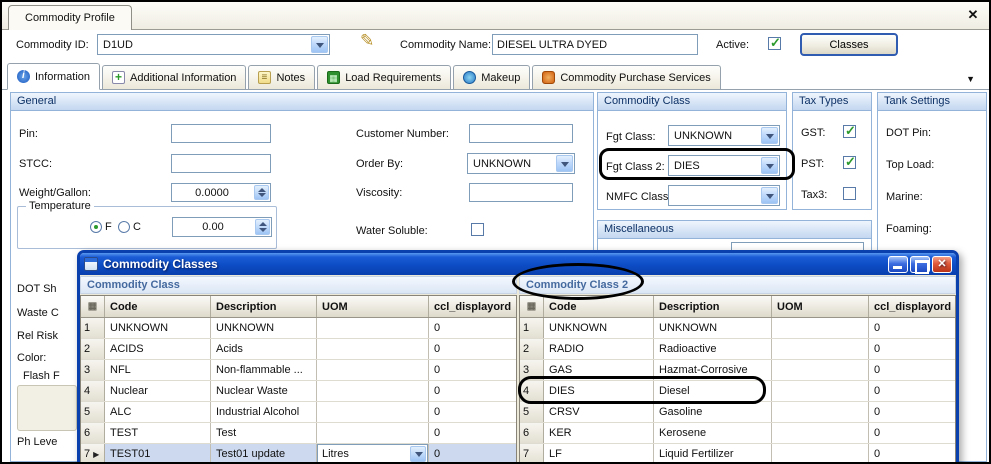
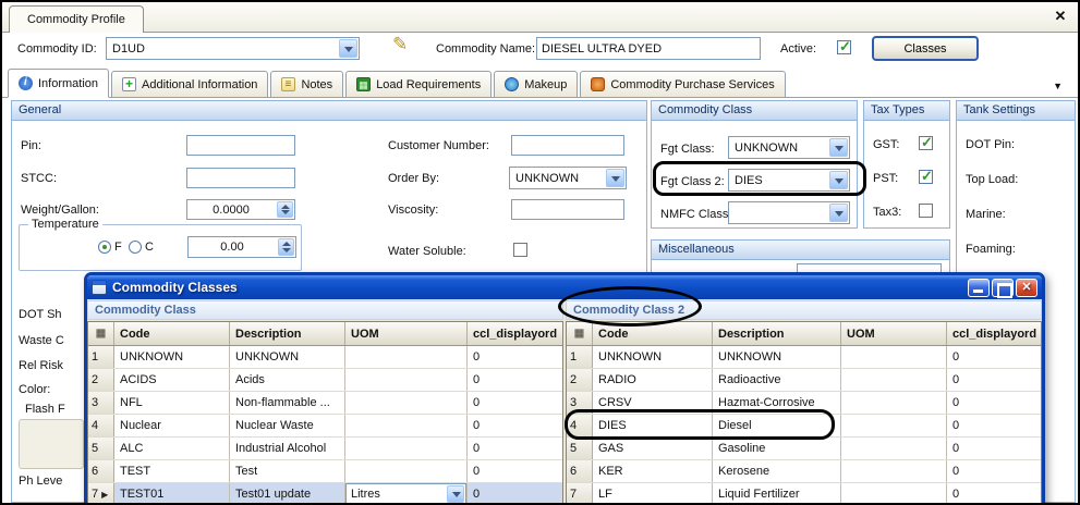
  Commodity Profile
  ✕
  Commodity ID:
  D1UD
  ✎
  Commodity Name:
  DIESEL ULTRA DYED
  Active:
  Classes
  Information
  Additional Information
  Notes
  Load Requirements
  Makeup
  Commodity Purchase Services
  ▼
  General
  Pin:
  Customer Number:
  STCC:
  Order By:
  UNKNOWN
  Weight/Gallon:
  0.0000
  Viscosity:
  Temperature
  F
  C
  0.00
  Water Soluble:
  DOT Sh
  Waste C
  Rel Risk
  Color:
  Flash F
  Ph Leve
  Commodity Class
  Fgt Class:
  UNKNOWN
  Fgt Class 2:
  DIES
  NMFC Class
  Tax Types
  GST:
  PST:
  Tax3:
  Tank Settings
  DOT Pin:
  Top Load:
  Marine:
  Foaming:
  Miscellaneous
  Commodity Classes
  Commodity Class
  Commodity Class 2
  ▦
  Code
  Description
  UOM
  ccl_displayord
  1
  UNKNOWN
  UNKNOWN
  0
  2
  ACIDS
  Acids
  0
  3
  NFL
  Non-flammable ...
  0
  4
  Nuclear
  Nuclear Waste
  0
  5
  ALC
  Industrial Alcohol
  0
  6
  TEST
  Test
  0
  7
  ▶
  TEST01
  Test01 update
  Litres
  0
  ▦
  Code
  Description
  UOM
  ccl_displayord
  1
  UNKNOWN
  UNKNOWN
  0
  2
  RADIO
  Radioactive
  0
  3
- GAS
+ CRSV
  Hazmat-Corrosive
  0
  4
  DIES
  Diesel
  0
  5
- CRSV
+ GAS
  Gasoline
  0
  6
  KER
  Kerosene
  0
  7
  LF
  Liquid Fertilizer
  0
